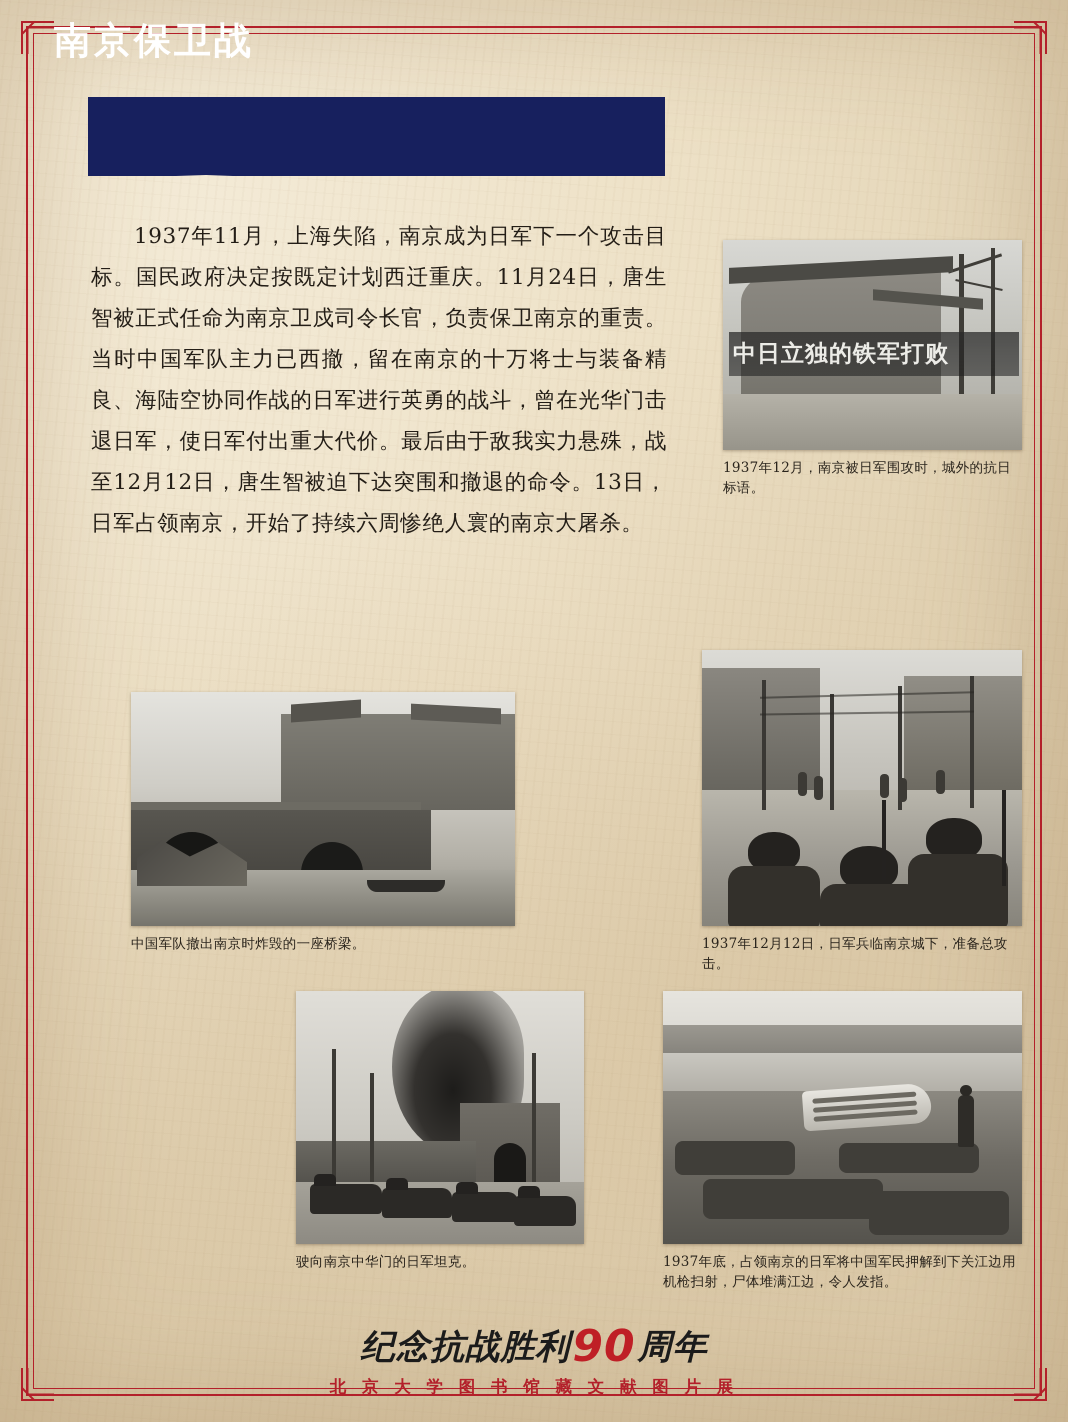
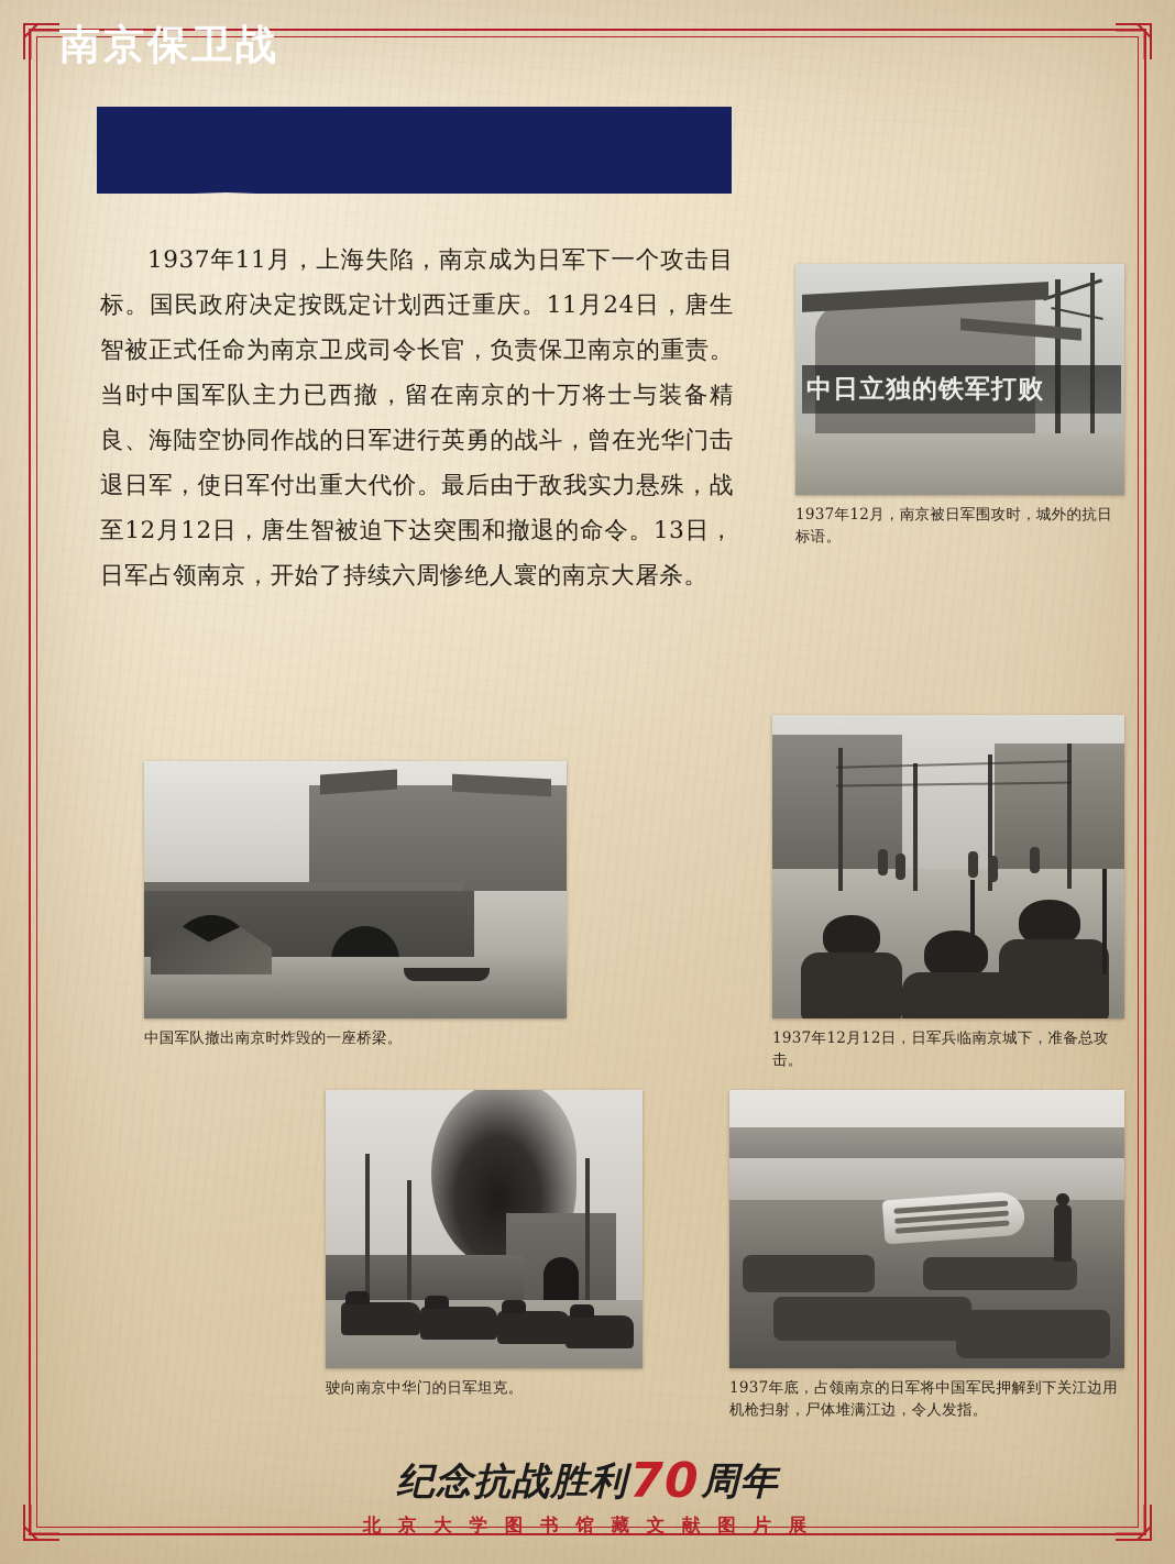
  南京保卫战
  1937年11月，上海失陷，南京成为日军下一个攻击目标。国民政府决定按既定计划西迁重庆。11月24日，唐生智被正式任命为南京卫戍司令长官，负责保卫南京的重责。当时中国军队主力已西撤，留在南京的十万将士与装备精良、海陆空协同作战的日军进行英勇的战斗，曾在光华门击退日军，使日军付出重大代价。最后由于敌我实力悬殊，战至12月12日，唐生智被迫下达突围和撤退的命令。13日，日军占领南京，开始了持续六周惨绝人寰的南京大屠杀。
  中日立独的铁军打败
  1937年12月，南京被日军围攻时，城外的抗日标语。
  中国军队撤出南京时炸毁的一座桥梁。
  1937年12月12日，日军兵临南京城下，准备总攻击。
  驶向南京中华门的日军坦克。
  1937年底，占领南京的日军将中国军民押解到下关江边用机枪扫射，尸体堆满江边，令人发指。
- 纪念抗战胜利90周年
+ 纪念抗战胜利70周年
  北 京 大 学 图 书 馆 藏 文 献 图 片 展
